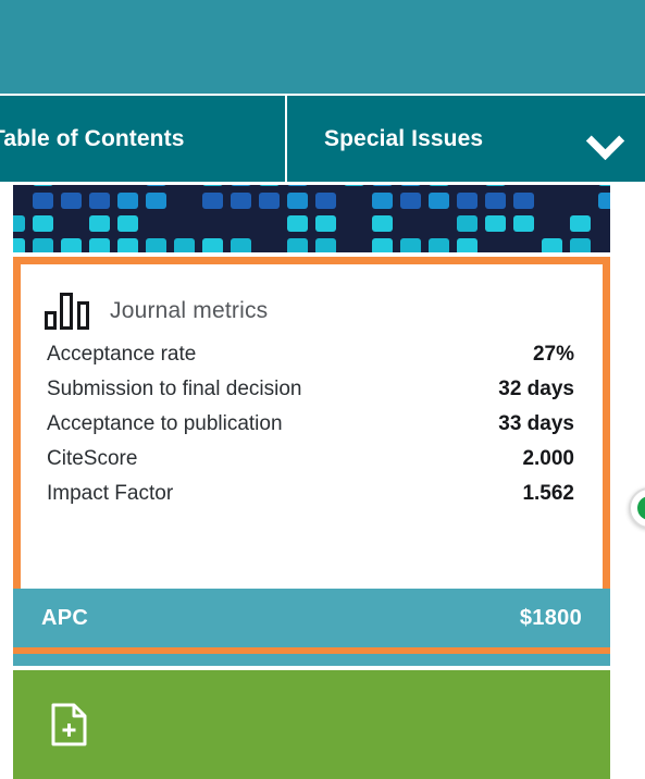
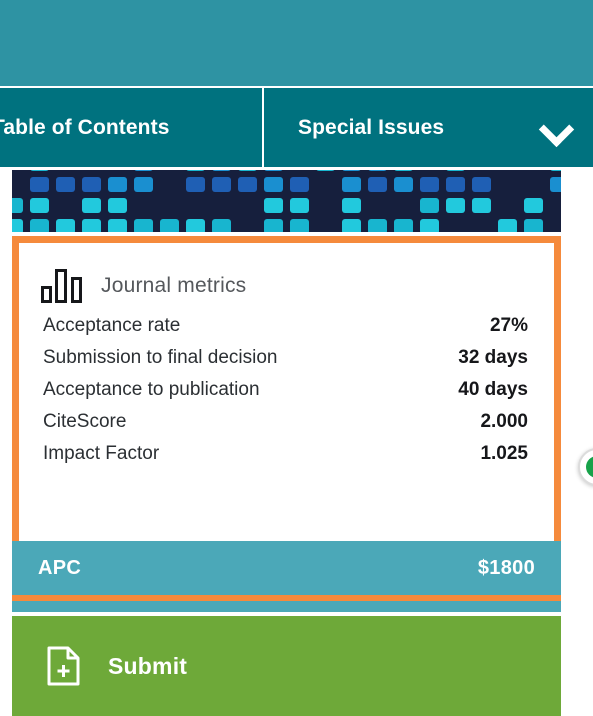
  able of Contents
  Special Issues
  Journal metrics
  Acceptance rate
  27%
  Submission to final decision
  32 days
  Acceptance to publication
- 33 days
+ 40 days
  CiteScore
  2.000
  Impact Factor
- 1.562
+ 1.025
  APC
  $1800
+ Submit
